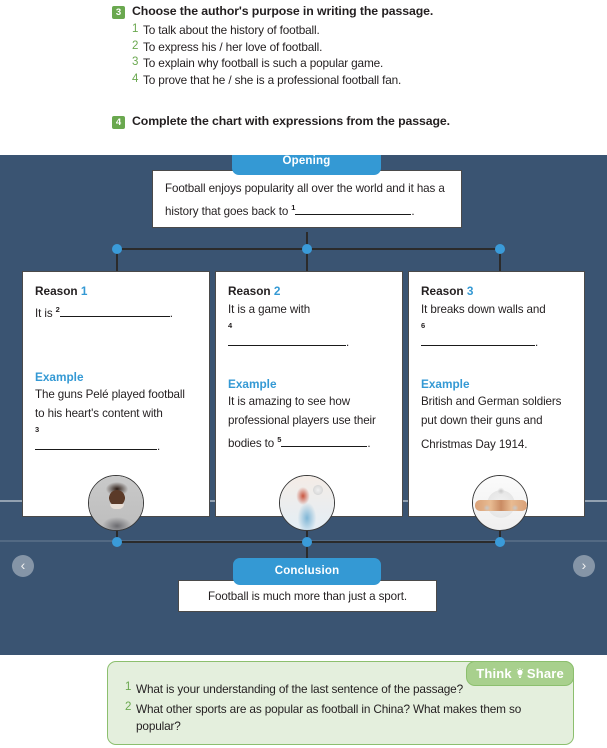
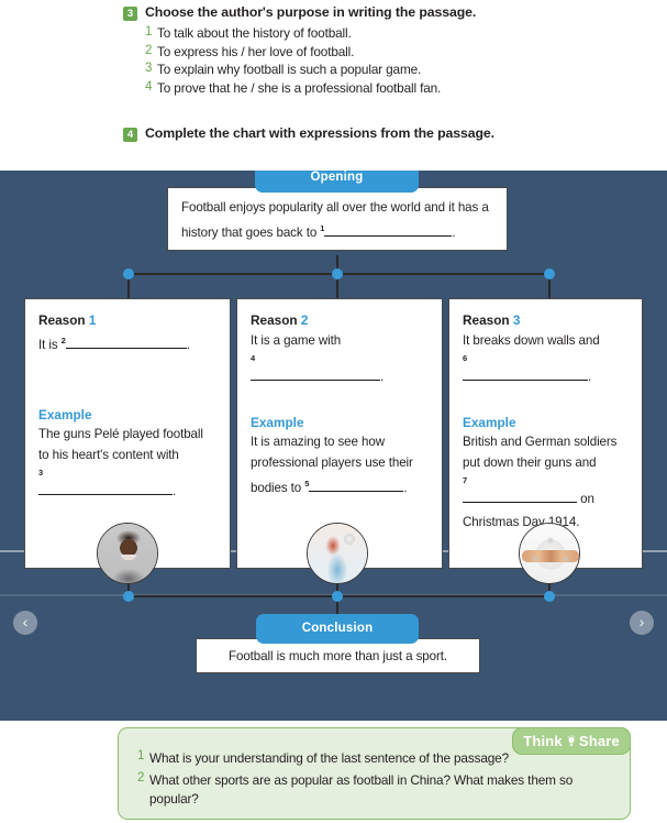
  3
  Choose the author's purpose in writing the passage.
  1
  To talk about the history of football.
  2
  To express his / her love of football.
  3
  To explain why football is such a popular game.
  4
  To prove that he / she is a professional football fan.
  4
  Complete the chart with expressions from the passage.
  ‹
  ›
  Opening
  Football enjoys popularity all over the world and it has a
  history that goes back to 1 .
  Reason 1
  It is 2 .
  Example
  The guns Pelé played football
  to his heart's content with
  3
  .
  Reason 2
  It is a game with
  4
  .
  Example
  It is amazing to see how
  professional players use their
  bodies to 5 .
  Reason 3
  It breaks down walls and
  6
  .
  Example
  British and German soldiers
  put down their guns and
+ 7
+ on
  Christmas Day 1914.
  Conclusion
  Football is much more than just a sport.
  Think
  Share
  1
  What is your understanding of the last sentence of the passage?
  2
  What other sports are as popular as football in China? What makes them so popular?
